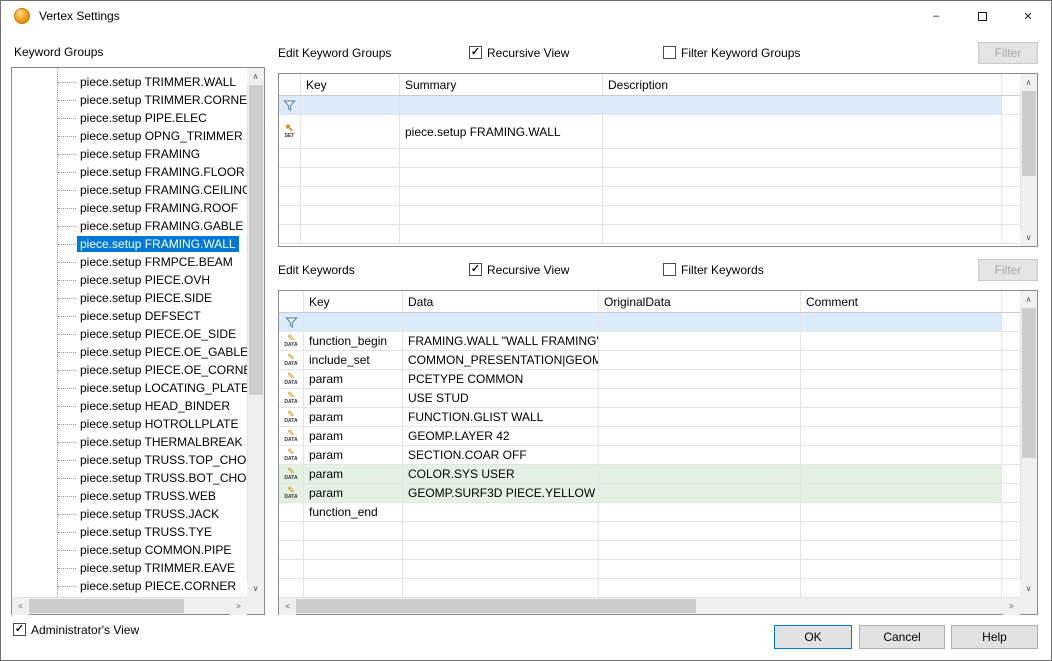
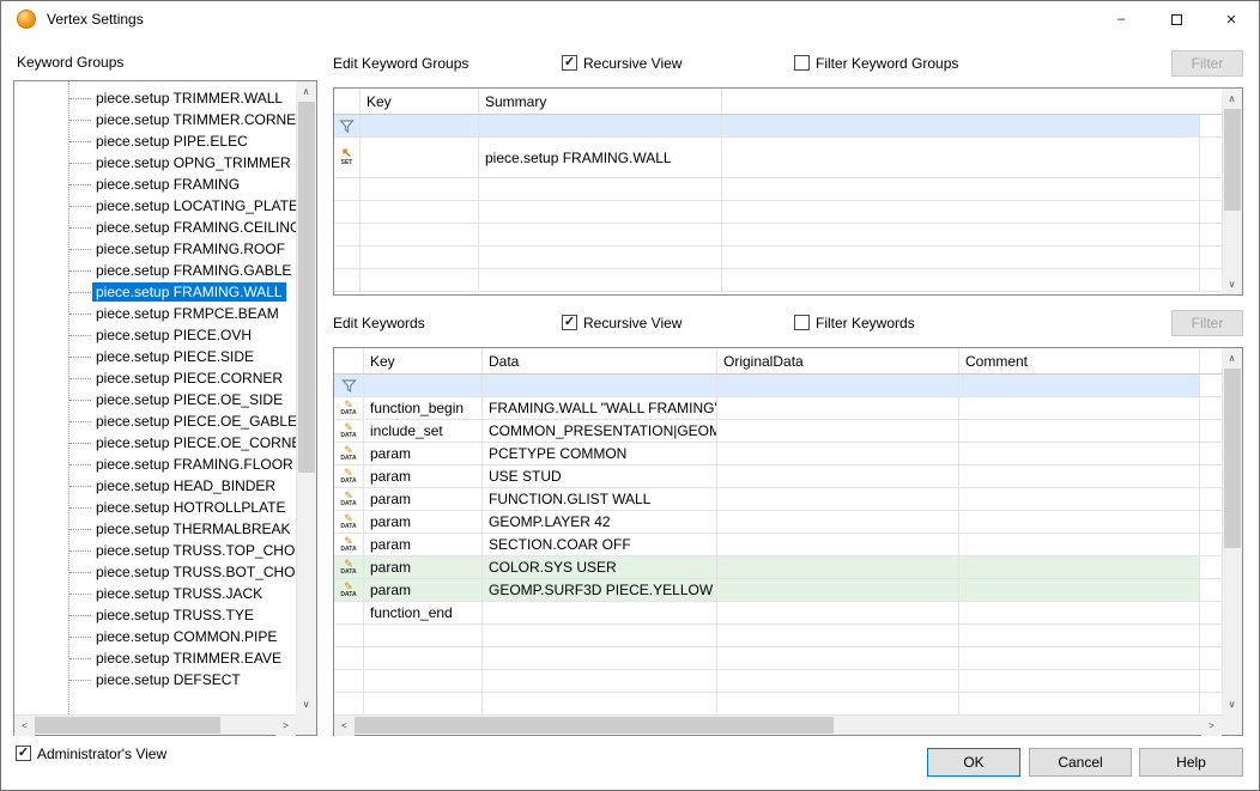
  Vertex Settings
  –
  ✕
  Keyword Groups
  piece.setup TRIMMER.WALL
  piece.setup TRIMMER.CORNE
  piece.setup PIPE.ELEC
  piece.setup OPNG_TRIMMER
  piece.setup FRAMING
- piece.setup FRAMING.FLOOR
+ piece.setup LOCATING_PLATE
  piece.setup FRAMING.CEILIN
  piece.setup FRAMING.ROOF
  piece.setup FRAMING.GABLE
  piece.setup FRAMING.WALL
  piece.setup FRMPCE.BEAM
  piece.setup PIECE.OVH
  piece.setup PIECE.SIDE
- piece.setup DEFSECT
+ piece.setup PIECE.CORNER
  piece.setup PIECE.OE_SIDE
  piece.setup PIECE.OE_GABLE
  piece.setup PIECE.OE_CORN
- piece.setup LOCATING_PLATE
+ piece.setup FRAMING.FLOOR
  piece.setup HEAD_BINDER
  piece.setup HOTROLLPLATE
  piece.setup THERMALBREAK
  piece.setup TRUSS.TOP_CHO
  piece.setup TRUSS.BOT_CHO
- piece.setup TRUSS.WEB
  piece.setup TRUSS.JACK
  piece.setup TRUSS.TYE
  piece.setup COMMON.PIPE
  piece.setup TRIMMER.EAVE
- piece.setup PIECE.CORNER
+ piece.setup DEFSECT
  ∧
  ∨
  <
  >
  Edit Keyword Groups
  ✓
  Recursive View
  Filter Keyword Groups
  Filter
  Key
  Summary
- Description
  ↖
  piece.setup FRAMING.WALL
  ∧
  ∨
  Edit Keywords
  ✓
  Recursive View
  Filter Keywords
  Filter
  Key
  Data
  OriginalData
  Comment
  ✎
  function_begin
  FRAMING.WALL "WALL FRAMING"
  ✎
  include_set
  COMMON_PRESENTATION|GEOM
  ✎
  param
  PCETYPE COMMON
  ✎
  param
  USE STUD
  ✎
  param
  FUNCTION.GLIST WALL
  ✎
  param
  GEOMP.LAYER 42
  ✎
  param
  SECTION.COAR OFF
  ✎
  param
  COLOR.SYS USER
  ✎
  param
  GEOMP.SURF3D PIECE.YELLOW
  function_end
  ∧
  ∨
  <
  >
  ✓
  Administrator's View
  OK
  Cancel
  Help
